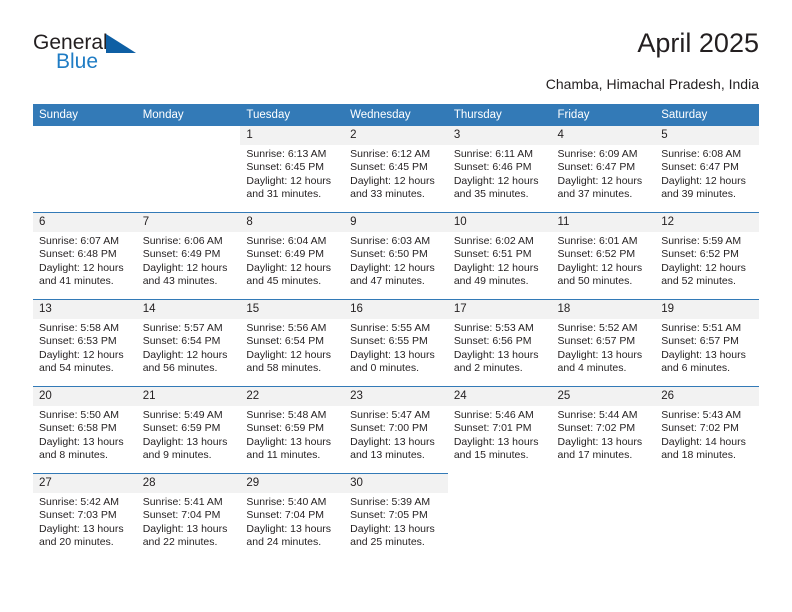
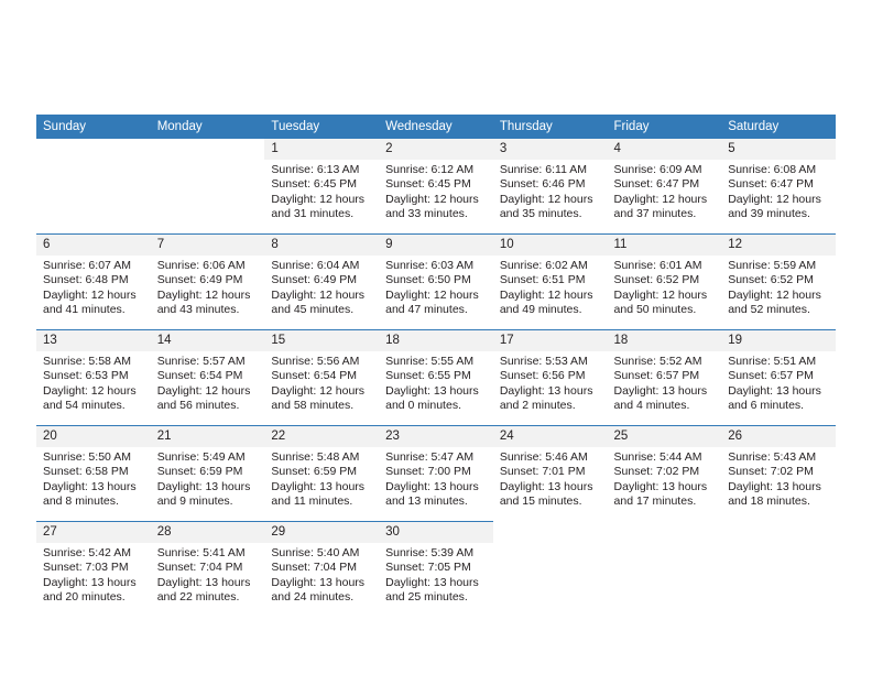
- General
- Blue
- April 2025
- Chamba, Himachal Pradesh, India
  Sunday	Monday	Tuesday	Wednesday	Thursday	Friday	Saturday
  		1Sunrise: 6:13 AMSunset: 6:45 PMDaylight: 12 hours and 31 minutes.	2Sunrise: 6:12 AMSunset: 6:45 PMDaylight: 12 hours and 33 minutes.	3Sunrise: 6:11 AMSunset: 6:46 PMDaylight: 12 hours and 35 minutes.	4Sunrise: 6:09 AMSunset: 6:47 PMDaylight: 12 hours and 37 minutes.	5Sunrise: 6:08 AMSunset: 6:47 PMDaylight: 12 hours and 39 minutes.
  6Sunrise: 6:07 AMSunset: 6:48 PMDaylight: 12 hours and 41 minutes.	7Sunrise: 6:06 AMSunset: 6:49 PMDaylight: 12 hours and 43 minutes.	8Sunrise: 6:04 AMSunset: 6:49 PMDaylight: 12 hours and 45 minutes.	9Sunrise: 6:03 AMSunset: 6:50 PMDaylight: 12 hours and 47 minutes.	10Sunrise: 6:02 AMSunset: 6:51 PMDaylight: 12 hours and 49 minutes.	11Sunrise: 6:01 AMSunset: 6:52 PMDaylight: 12 hours and 50 minutes.	12Sunrise: 5:59 AMSunset: 6:52 PMDaylight: 12 hours and 52 minutes.
- 13Sunrise: 5:58 AMSunset: 6:53 PMDaylight: 12 hours and 54 minutes.	14Sunrise: 5:57 AMSunset: 6:54 PMDaylight: 12 hours and 56 minutes.	15Sunrise: 5:56 AMSunset: 6:54 PMDaylight: 12 hours and 58 minutes.	16Sunrise: 5:55 AMSunset: 6:55 PMDaylight: 13 hours and 0 minutes.	17Sunrise: 5:53 AMSunset: 6:56 PMDaylight: 13 hours and 2 minutes.	18Sunrise: 5:52 AMSunset: 6:57 PMDaylight: 13 hours and 4 minutes.	19Sunrise: 5:51 AMSunset: 6:57 PMDaylight: 13 hours and 6 minutes.
+ 13Sunrise: 5:58 AMSunset: 6:53 PMDaylight: 12 hours and 54 minutes.	14Sunrise: 5:57 AMSunset: 6:54 PMDaylight: 12 hours and 56 minutes.	15Sunrise: 5:56 AMSunset: 6:54 PMDaylight: 12 hours and 58 minutes.	18Sunrise: 5:55 AMSunset: 6:55 PMDaylight: 13 hours and 0 minutes.	17Sunrise: 5:53 AMSunset: 6:56 PMDaylight: 13 hours and 2 minutes.	18Sunrise: 5:52 AMSunset: 6:57 PMDaylight: 13 hours and 4 minutes.	19Sunrise: 5:51 AMSunset: 6:57 PMDaylight: 13 hours and 6 minutes.
- 20Sunrise: 5:50 AMSunset: 6:58 PMDaylight: 13 hours and 8 minutes.	21Sunrise: 5:49 AMSunset: 6:59 PMDaylight: 13 hours and 9 minutes.	22Sunrise: 5:48 AMSunset: 6:59 PMDaylight: 13 hours and 11 minutes.	23Sunrise: 5:47 AMSunset: 7:00 PMDaylight: 13 hours and 13 minutes.	24Sunrise: 5:46 AMSunset: 7:01 PMDaylight: 13 hours and 15 minutes.	25Sunrise: 5:44 AMSunset: 7:02 PMDaylight: 13 hours and 17 minutes.	26Sunrise: 5:43 AMSunset: 7:02 PMDaylight: 14 hours and 18 minutes.
+ 20Sunrise: 5:50 AMSunset: 6:58 PMDaylight: 13 hours and 8 minutes.	21Sunrise: 5:49 AMSunset: 6:59 PMDaylight: 13 hours and 9 minutes.	22Sunrise: 5:48 AMSunset: 6:59 PMDaylight: 13 hours and 11 minutes.	23Sunrise: 5:47 AMSunset: 7:00 PMDaylight: 13 hours and 13 minutes.	24Sunrise: 5:46 AMSunset: 7:01 PMDaylight: 13 hours and 15 minutes.	25Sunrise: 5:44 AMSunset: 7:02 PMDaylight: 13 hours and 17 minutes.	26Sunrise: 5:43 AMSunset: 7:02 PMDaylight: 13 hours and 18 minutes.
  27Sunrise: 5:42 AMSunset: 7:03 PMDaylight: 13 hours and 20 minutes.	28Sunrise: 5:41 AMSunset: 7:04 PMDaylight: 13 hours and 22 minutes.	29Sunrise: 5:40 AMSunset: 7:04 PMDaylight: 13 hours and 24 minutes.	30Sunrise: 5:39 AMSunset: 7:05 PMDaylight: 13 hours and 25 minutes.
